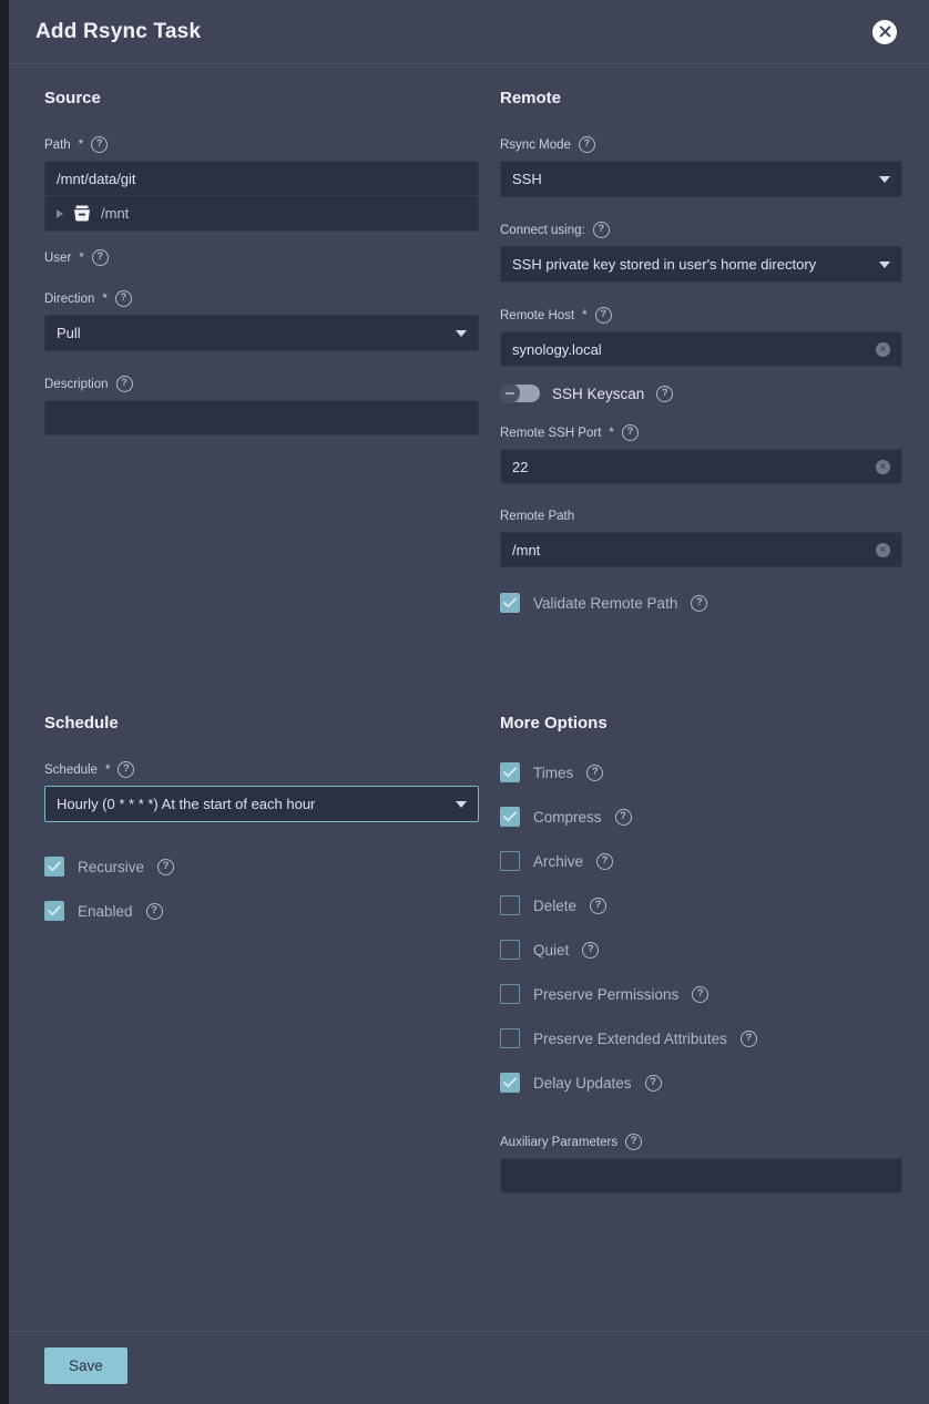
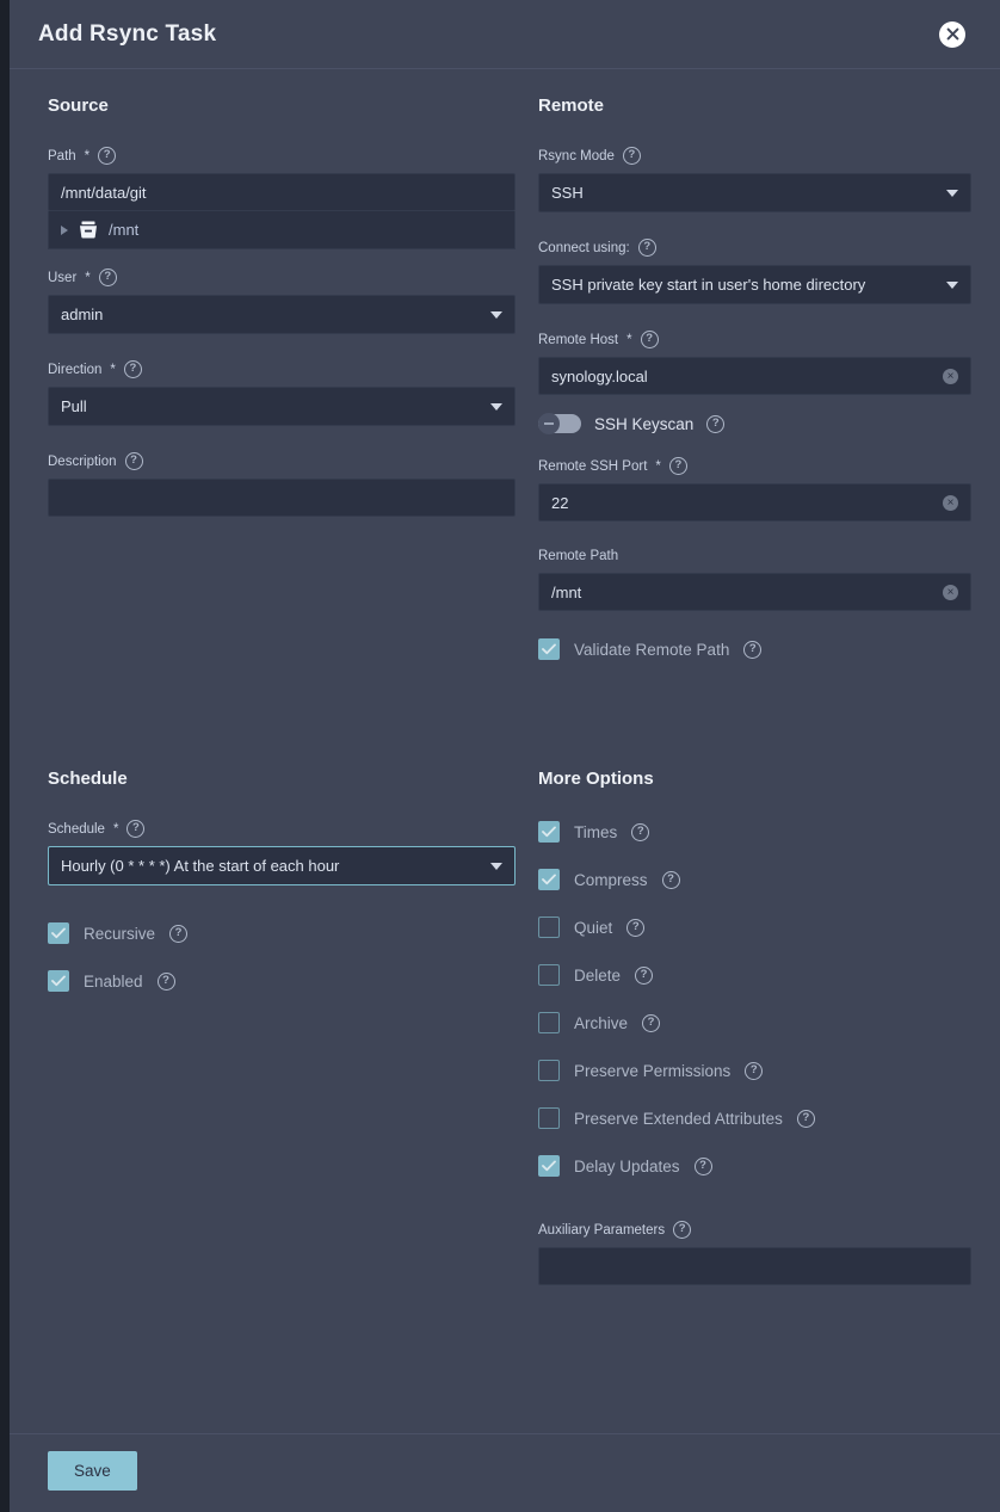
  Add Rsync Task
  Source
  Path
  *
  ?
  /mnt/data/git
  /mnt
  User
  *
  ?
+ admin
  Direction
  *
  ?
  Pull
  Description
  ?
  Remote
  Rsync Mode
  ?
  SSH
  Connect using:
  ?
- SSH private key stored in user's home directory
+ SSH private key start in user's home directory
  Remote Host
  *
  ?
  synology.local
  ×
  SSH Keyscan
  ?
  Remote SSH Port
  *
  ?
  22
  ×
  Remote Path
  /mnt
  ×
  Validate Remote Path
  ?
  Schedule
  Schedule
  *
  ?
  Hourly (0 * * * *) At the start of each hour
  Recursive
  ?
  Enabled
  ?
  More Options
  Times
  ?
  Compress
  ?
- Archive
+ Quiet
  ?
  Delete
  ?
- Quiet
+ Archive
  ?
  Preserve Permissions
  ?
  Preserve Extended Attributes
  ?
  Delay Updates
  ?
  Auxiliary Parameters
  ?
  Save
